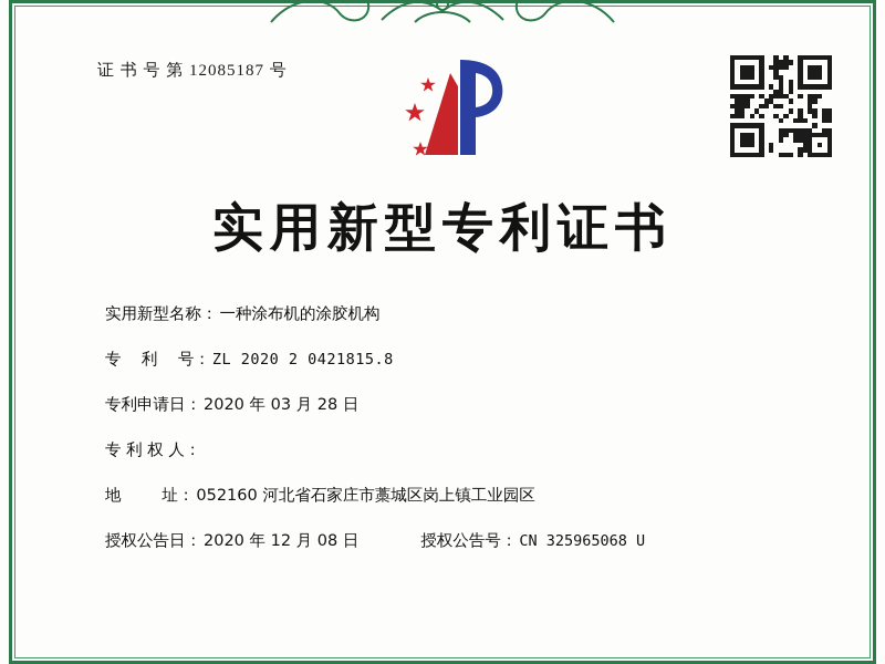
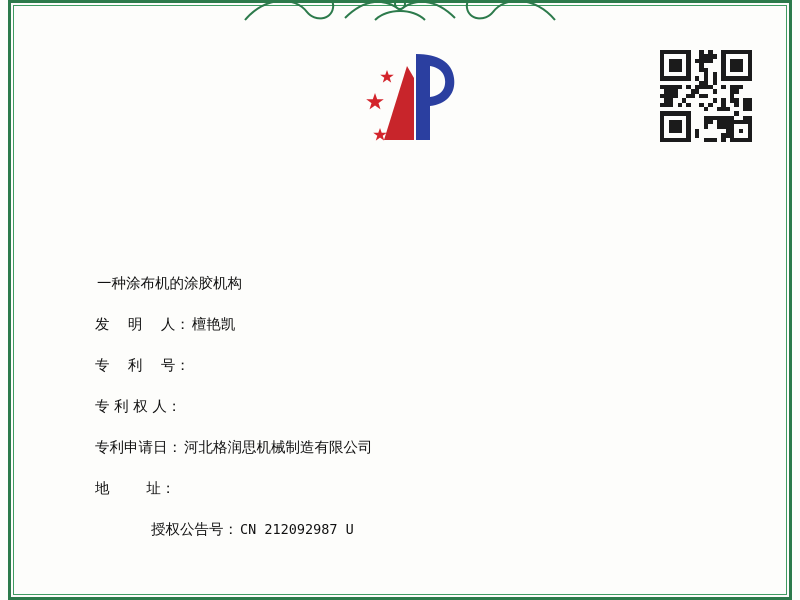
- 证 书 号 第 12085187 号
- 实用新型专利证书
- 实用新型名称：
  一种涂布机的涂胶机构
+ 发 明 人：
+ 檀艳凯
  专 利 号：
- ZL 2020 2 0421815.8
- 专利申请日：
+ 专 利 权 人：
- 2020 年 03 月 28 日
- 专 利 权 人：
+ 专利申请日：
+ 河北格润思机械制造有限公司
  地 址：
- 052160 河北省石家庄市藁城区岗上镇工业园区
- 授权公告日： 2020 年 12 月 08 日
- 授权公告号： CN 325965068 U
+ 授权公告号： CN 212092987 U
